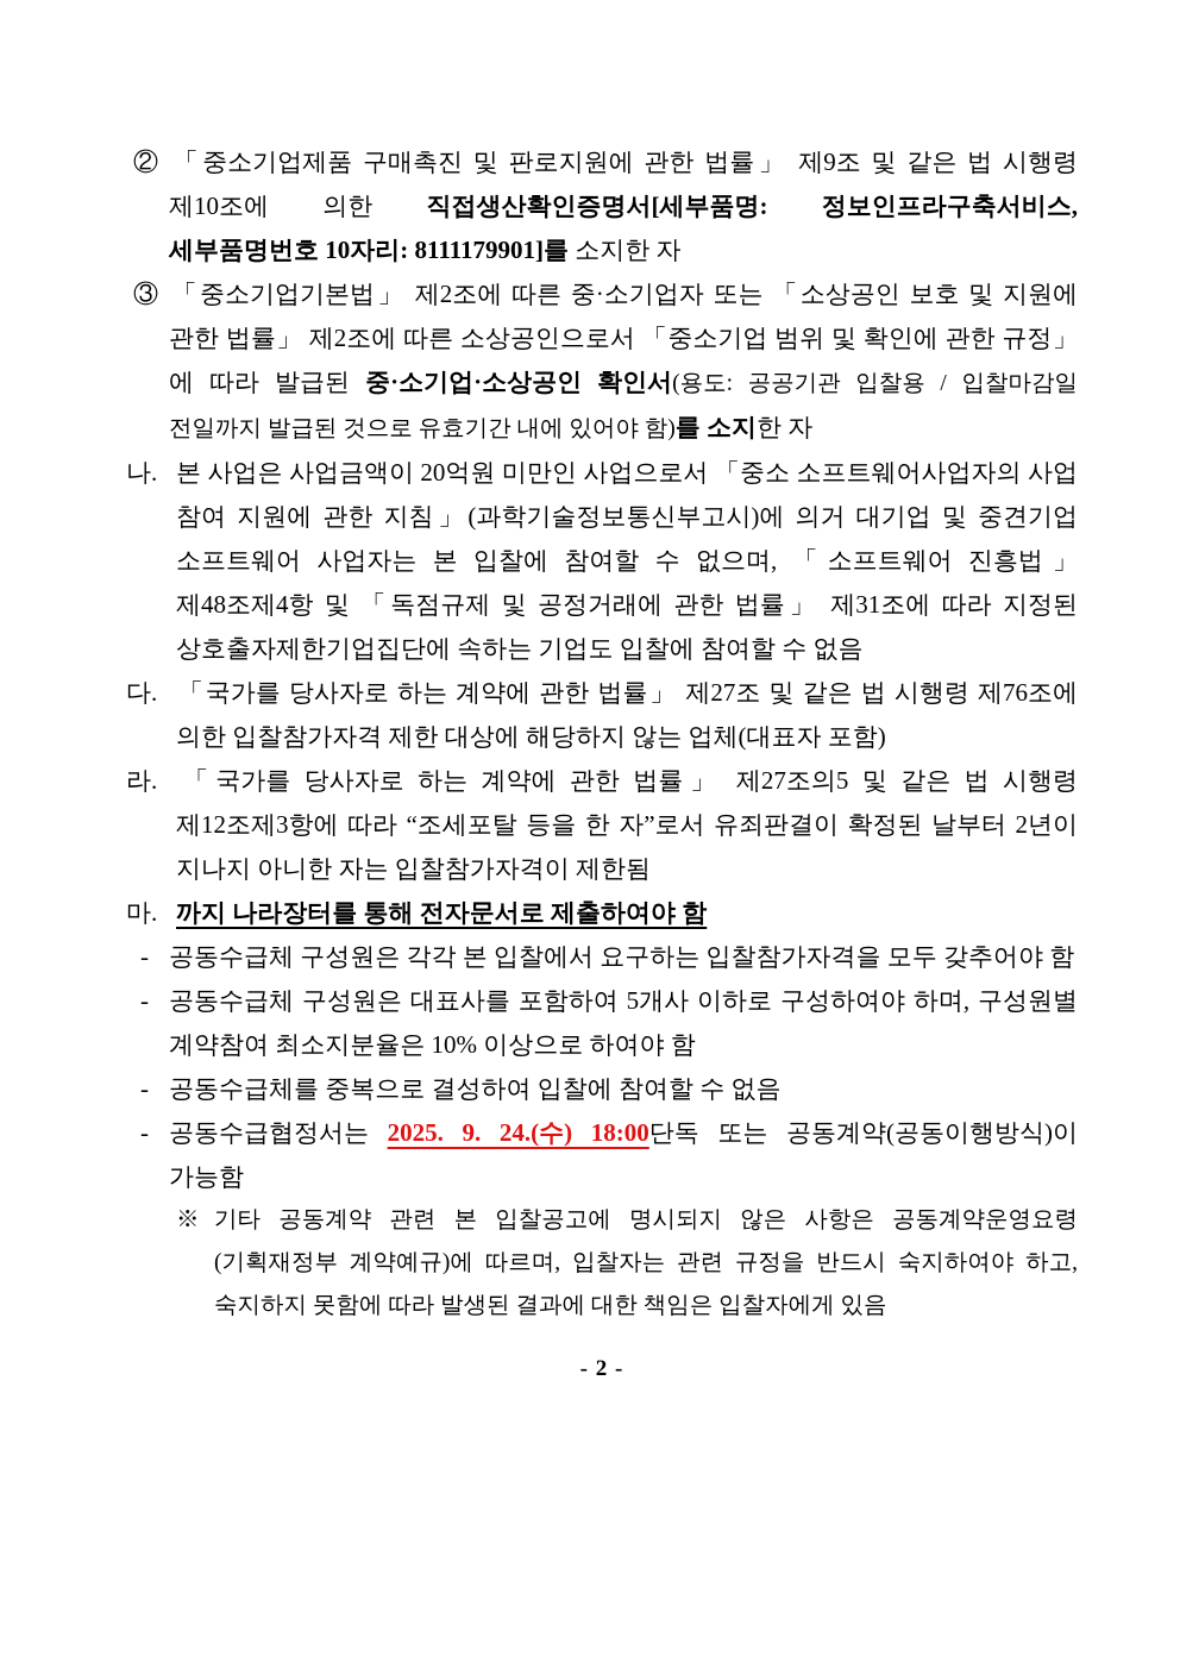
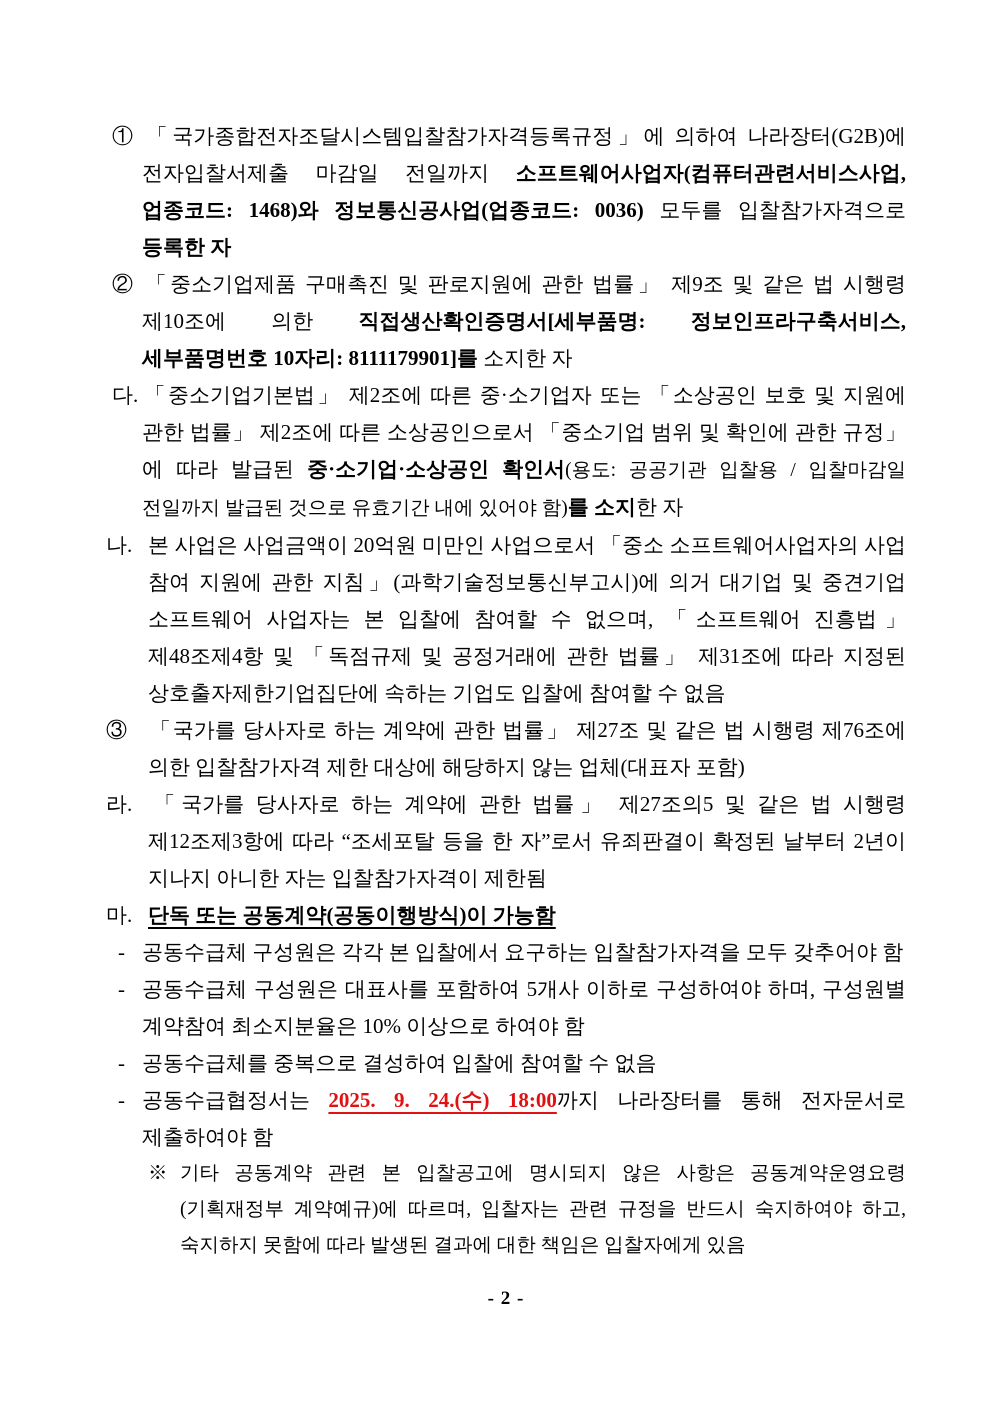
+ ① 「국가종합전자조달시스템입찰참가자격등록규정」에 의하여 나라장터(G2B)에 전자입찰서제출 마감일 전일까지 소프트웨어사업자(컴퓨터관련서비스사업, 업종코드: 1468)와 정보통신공사업(업종코드: 0036) 모두를 입찰참가자격으로 등록한 자
  ② 「중소기업제품 구매촉진 및 판로지원에 관한 법률」 제9조 및 같은 법 시행령 제10조에 의한 직접생산확인증명서[세부품명: 정보인프라구축서비스, 세부품명번호 10자리: 8111179901]를 소지한 자
- ③ 「중소기업기본법」 제2조에 따른 중·소기업자 또는 「소상공인 보호 및 지원에 관한 법률」 제2조에 따른 소상공인으로서 「중소기업 범위 및 확인에 관한 규정」에 따라 발급된 중·소기업·소상공인 확인서(용도: 공공기관 입찰용 / 입찰마감일 전일까지 발급된 것으로 유효기간 내에 있어야 함)를 소지한 자
+ 다. 「중소기업기본법」 제2조에 따른 중·소기업자 또는 「소상공인 보호 및 지원에 관한 법률」 제2조에 따른 소상공인으로서 「중소기업 범위 및 확인에 관한 규정」에 따라 발급된 중·소기업·소상공인 확인서(용도: 공공기관 입찰용 / 입찰마감일 전일까지 발급된 것으로 유효기간 내에 있어야 함)를 소지한 자
  나. 본 사업은 사업금액이 20억원 미만인 사업으로서 「중소 소프트웨어사업자의 사업 참여 지원에 관한 지침」(과학기술정보통신부고시)에 의거 대기업 및 중견기업 소프트웨어 사업자는 본 입찰에 참여할 수 없으며, 「소프트웨어 진흥법」 제48조제4항 및 「독점규제 및 공정거래에 관한 법률」 제31조에 따라 지정된 상호출자제한기업집단에 속하는 기업도 입찰에 참여할 수 없음
- 다. 「국가를 당사자로 하는 계약에 관한 법률」 제27조 및 같은 법 시행령 제76조에 의한 입찰참가자격 제한 대상에 해당하지 않는 업체(대표자 포함)
+ ③ 「국가를 당사자로 하는 계약에 관한 법률」 제27조 및 같은 법 시행령 제76조에 의한 입찰참가자격 제한 대상에 해당하지 않는 업체(대표자 포함)
  라. 「국가를 당사자로 하는 계약에 관한 법률」 제27조의5 및 같은 법 시행령 제12조제3항에 따라 “조세포탈 등을 한 자”로서 유죄판결이 확정된 날부터 2년이 지나지 아니한 자는 입찰참가자격이 제한됨
- 마. 까지 나라장터를 통해 전자문서로 제출하여야 함
+ 마. 단독 또는 공동계약(공동이행방식)이 가능함
  - 공동수급체 구성원은 각각 본 입찰에서 요구하는 입찰참가자격을 모두 갖추어야 함
  - 공동수급체 구성원은 대표사를 포함하여 5개사 이하로 구성하여야 하며, 구성원별 계약참여 최소지분율은 10% 이상으로 하여야 함
  - 공동수급체를 중복으로 결성하여 입찰에 참여할 수 없음
- - 공동수급협정서는 2025. 9. 24.(수) 18:00단독 또는 공동계약(공동이행방식)이 가능함
+ - 공동수급협정서는 2025. 9. 24.(수) 18:00까지 나라장터를 통해 전자문서로 제출하여야 함
  ※ 기타 공동계약 관련 본 입찰공고에 명시되지 않은 사항은 공동계약운영요령(기획재정부 계약예규)에 따르며, 입찰자는 관련 규정을 반드시 숙지하여야 하고, 숙지하지 못함에 따라 발생된 결과에 대한 책임은 입찰자에게 있음
  - 2 -
